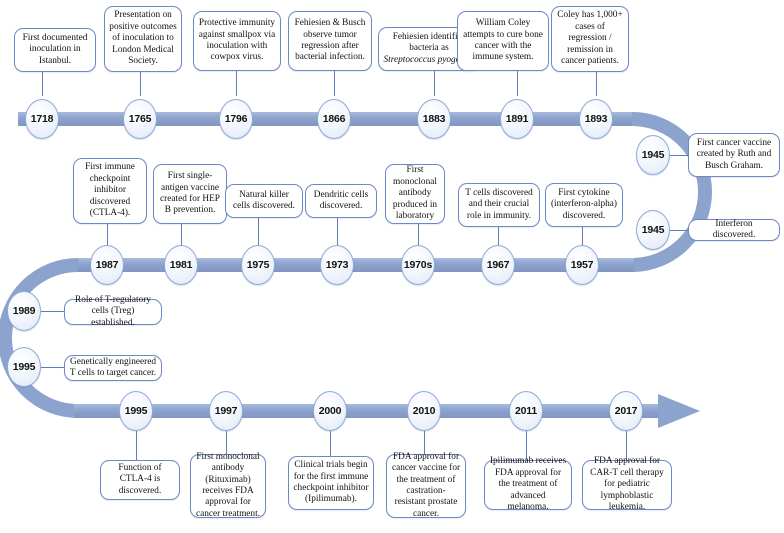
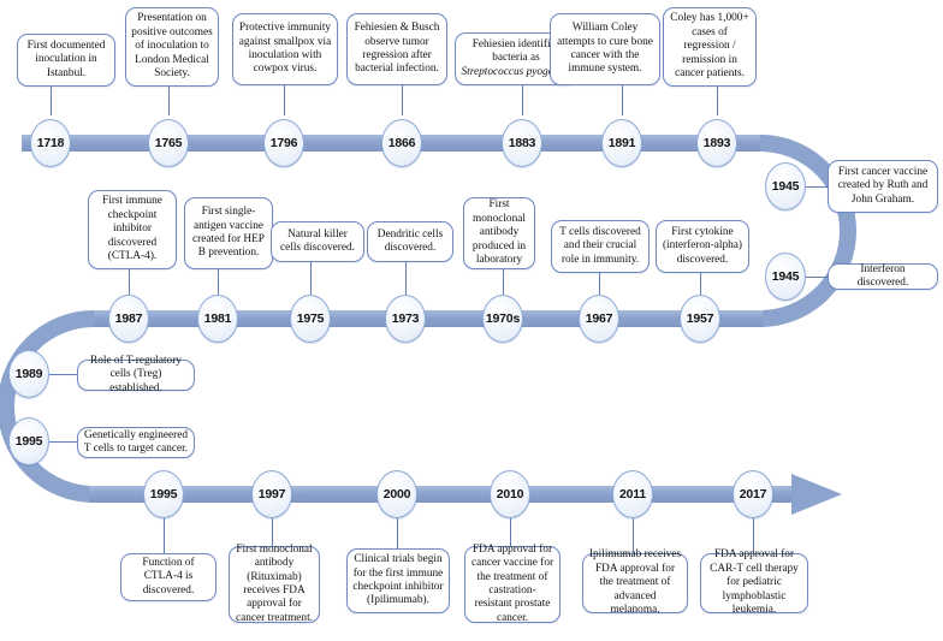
  First documented inoculation in Istanbul.
  1718
  Presentation on positive outcomes of inoculation to London Medical Society.
  1765
  Protective immunity against smallpox via inoculation with cowpox virus.
  1796
  Fehiesien & Busch observe tumor regression after bacterial infection.
  1866
  Fehiesien identif bacteria as Streptococcus pyog
  1883
  William Coley attempts to cure bone cancer with the immune system.
  1891
  Coley has 1,000+ cases of regression / remission in cancer patients.
  1893
  1945
- First cancer vaccine created by Ruth and Busch Graham.
+ First cancer vaccine created by Ruth and John Graham.
  1945
  Interferon discovered.
  First immune checkpoint inhibitor discovered (CTLA-4).
  1987
  First single-antigen vaccine created for HEP B prevention.
  1981
  Natural killer cells discovered.
  1975
  Dendritic cells discovered.
  1973
  First monoclonal antibody produced in laboratory
  1970s
  T cells discovered and their crucial role in immunity.
  1967
  First cytokine (interferon-alpha) discovered.
  1957
  1989
  Role of T-regulatory cells (Treg) established.
  1995
  Genetically engineered T cells to target cancer.
  1995
  Function of CTLA-4 is discovered.
  1997
  First monoclonal antibody (Rituximab) receives FDA approval for cancer treatment.
  2000
  Clinical trials begin for the first immune checkpoint inhibitor (Ipilimumab).
  2010
  FDA approval for cancer vaccine for the treatment of castration-resistant prostate cancer.
  2011
  Ipilimumab receives FDA approval for the treatment of advanced melanoma.
  2017
  FDA approval for CAR-T cell therapy for pediatric lymphoblastic leukemia.
